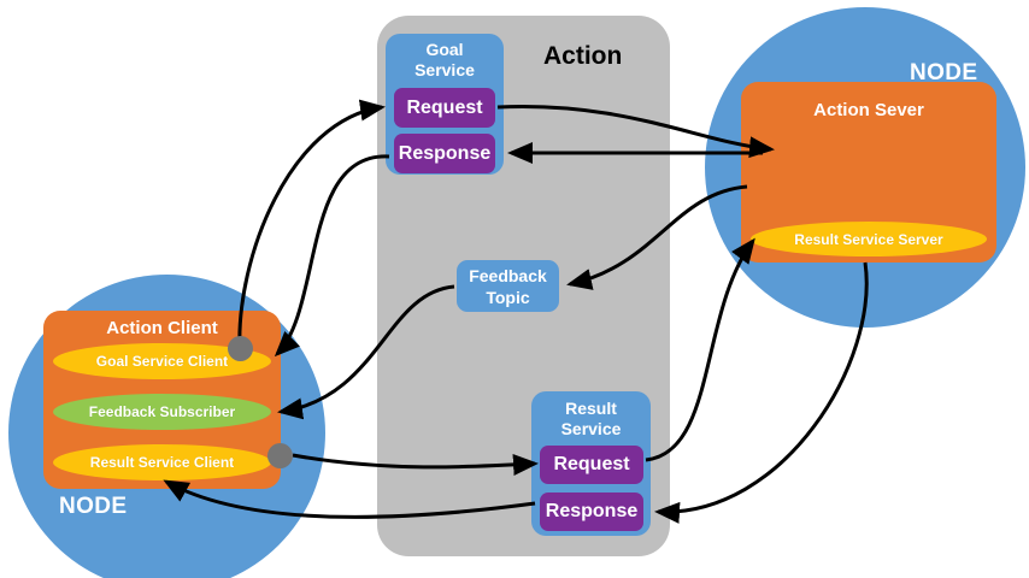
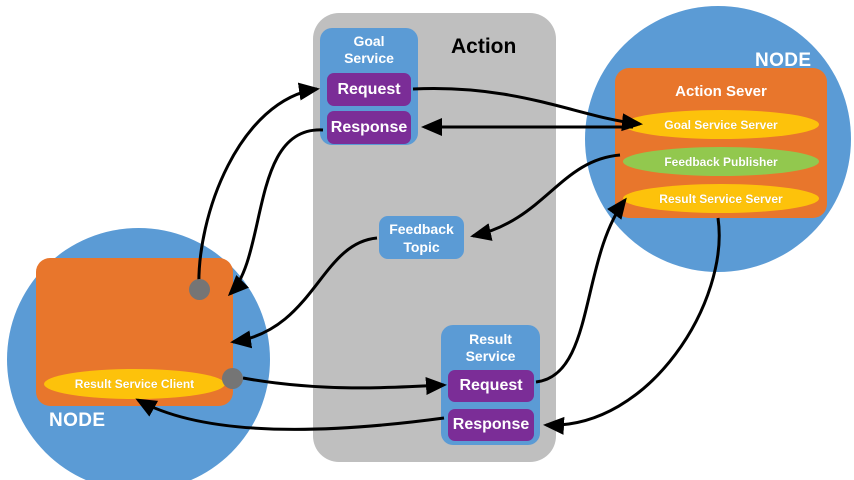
  Action
- Action Client
- Goal Service Client
- Feedback Subscriber
  Result Service Client
  NODE
  Action Sever
+ Goal Service Server
+ Feedback Publisher
  Result Service Server
  NODE
  Goal
  Service
  Request
  Response
  Feedback
  Topic
  Result
  Service
  Request
  Response
